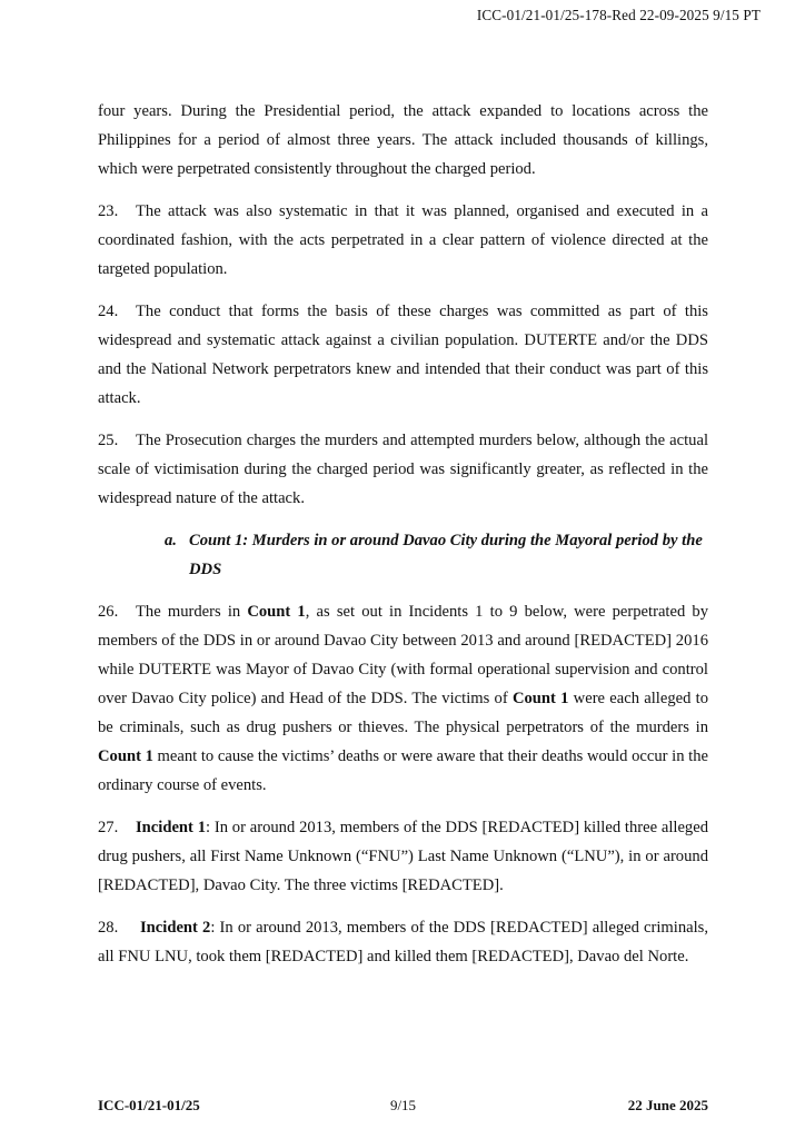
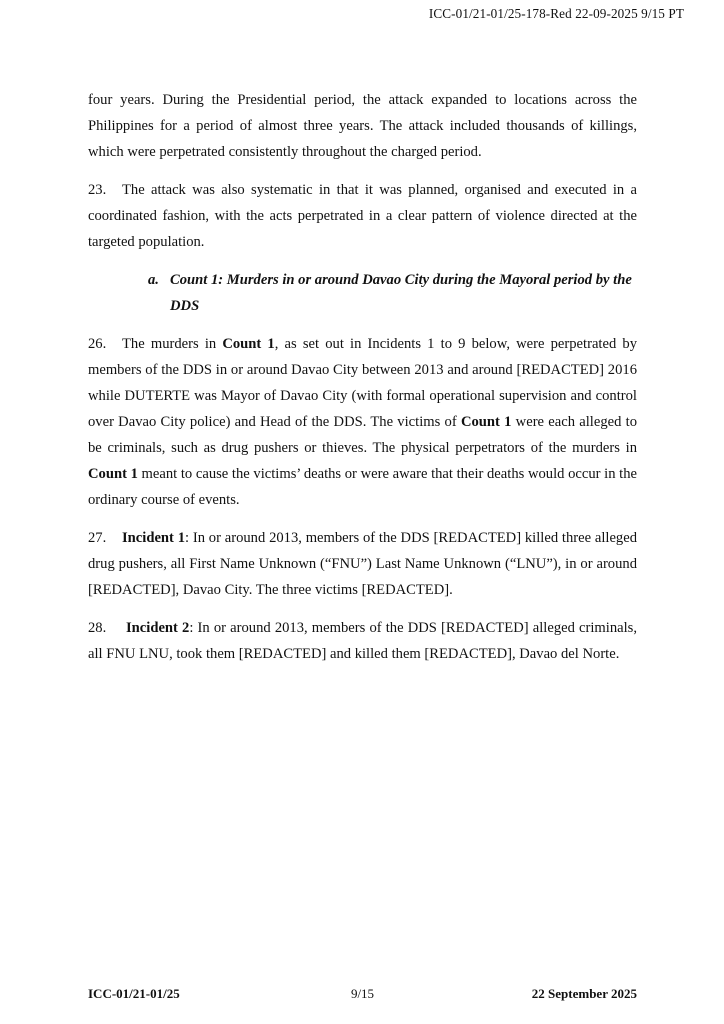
  ICC-01/21-01/25-178-Red 22-09-2025 9/15 PT
  four years. During the Presidential period, the attack expanded to locations across the Philippines for a period of almost three years. The attack included thousands of killings, which were perpetrated consistently throughout the charged period.
  23. The attack was also systematic in that it was planned, organised and executed in a coordinated fashion, with the acts perpetrated in a clear pattern of violence directed at the targeted population.
- 24. The conduct that forms the basis of these charges was committed as part of this widespread and systematic attack against a civilian population. DUTERTE and/or the DDS and the National Network perpetrators knew and intended that their conduct was part of this attack.
- 25. The Prosecution charges the murders and attempted murders below, although the actual scale of victimisation during the charged period was significantly greater, as reflected in the widespread nature of the attack.
  a.
  Count 1: Murders in or around Davao City during the Mayoral period by the DDS
  26. The murders in Count 1, as set out in Incidents 1 to 9 below, were perpetrated by members of the DDS in or around Davao City between 2013 and around [REDACTED] 2016 while DUTERTE was Mayor of Davao City (with formal operational supervision and control over Davao City police) and Head of the DDS. The victims of Count 1 were each alleged to be criminals, such as drug pushers or thieves. The physical perpetrators of the murders in Count 1 meant to cause the victims’ deaths or were aware that their deaths would occur in the ordinary course of events.
  27. Incident 1: In or around 2013, members of the DDS [REDACTED] killed three alleged drug pushers, all First Name Unknown (“FNU”) Last Name Unknown (“LNU”), in or around [REDACTED], Davao City. The three victims [REDACTED].
  28. Incident 2: In or around 2013, members of the DDS [REDACTED] alleged criminals, all FNU LNU, took them [REDACTED] and killed them [REDACTED], Davao del Norte.
  ICC-01/21-01/25
  9/15
- 22 June 2025
+ 22 September 2025
